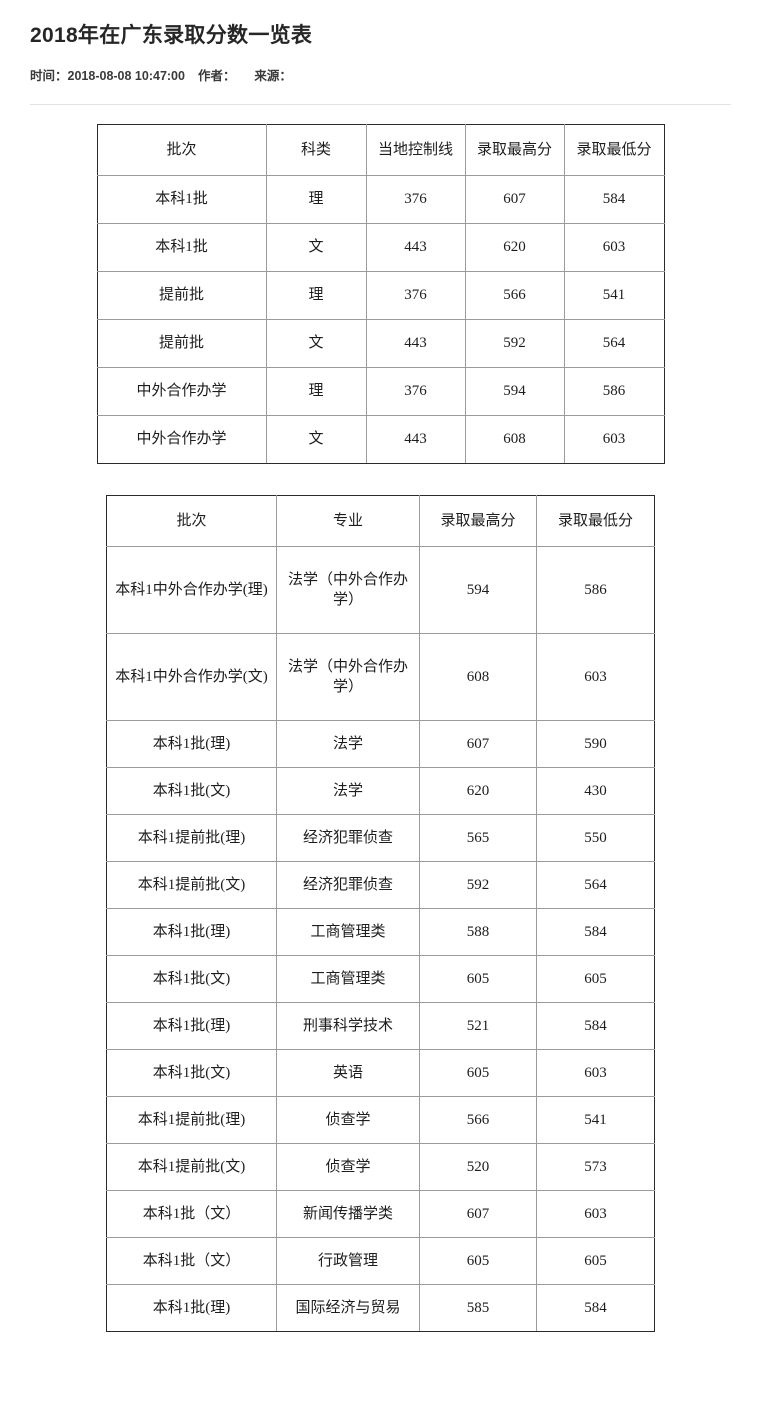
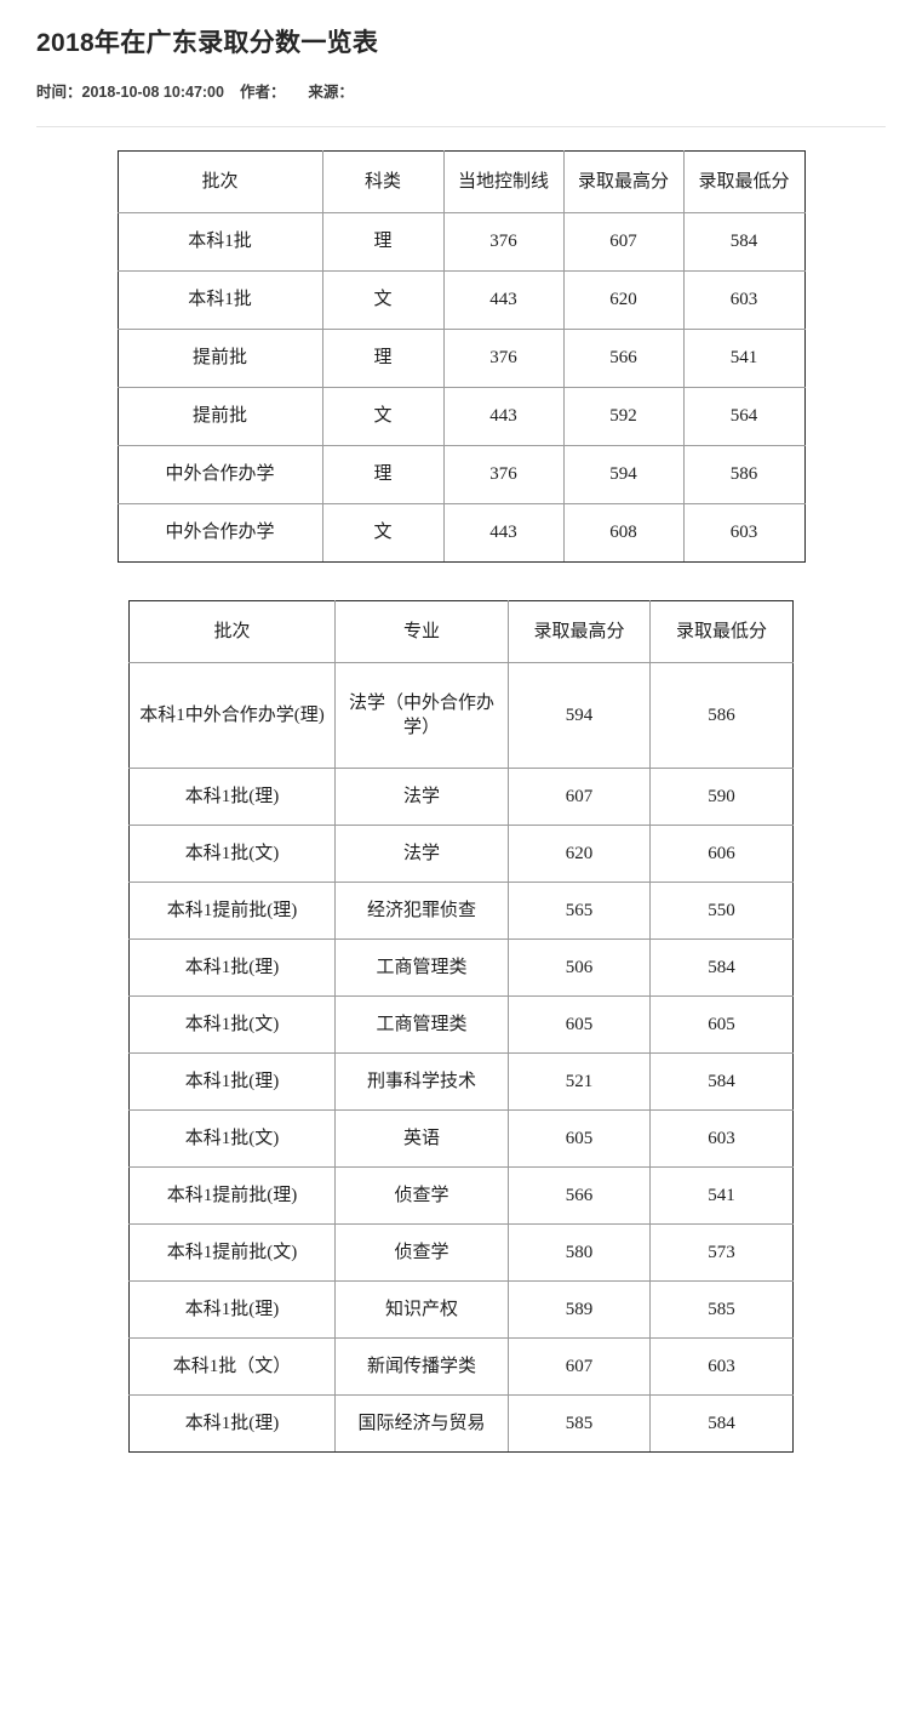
  2018年在广东录取分数一览表
- 时间：2018-08-08 10:47:00 作者： 来源：
+ 时间：2018-10-08 10:47:00 作者： 来源：
  批次	科类	当地控制线	录取最高分	录取最低分
  本科1批	理	376	607	584
  本科1批	文	443	620	603
  提前批	理	376	566	541
  提前批	文	443	592	564
  中外合作办学	理	376	594	586
  中外合作办学	文	443	608	603
  批次	专业	录取最高分	录取最低分
  本科1中外合作办学(理)	法学（中外合作办学）	594	586
- 本科1中外合作办学(文)	法学（中外合作办学）	608	603
  本科1批(理)	法学	607	590
- 本科1批(文)	法学	620	430
+ 本科1批(文)	法学	620	606
  本科1提前批(理)	经济犯罪侦查	565	550
- 本科1提前批(文)	经济犯罪侦查	592	564
- 本科1批(理)	工商管理类	588	584
+ 本科1批(理)	工商管理类	506	584
  本科1批(文)	工商管理类	605	605
  本科1批(理)	刑事科学技术	521	584
  本科1批(文)	英语	605	603
  本科1提前批(理)	侦查学	566	541
- 本科1提前批(文)	侦查学	520	573
+ 本科1提前批(文)	侦查学	580	573
+ 本科1批(理)	知识产权	589	585
  本科1批（文）	新闻传播学类	607	603
- 本科1批（文）	行政管理	605	605
  本科1批(理)	国际经济与贸易	585	584
